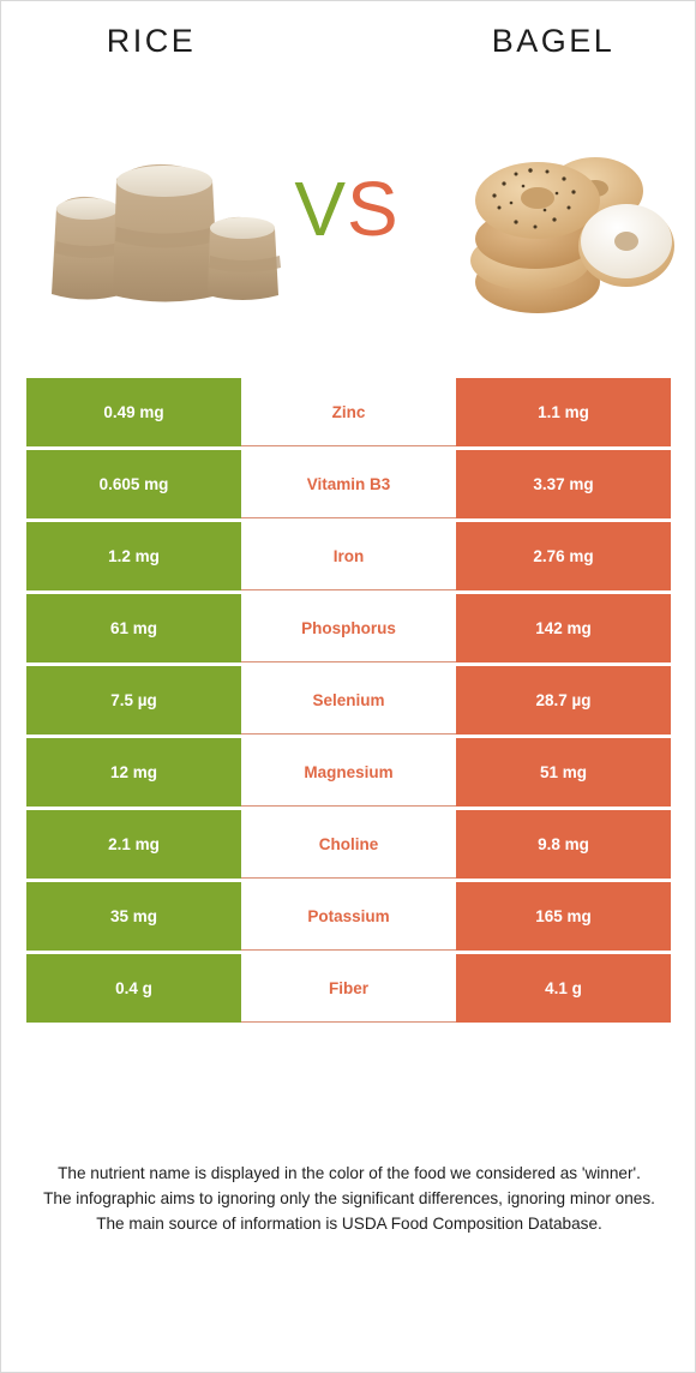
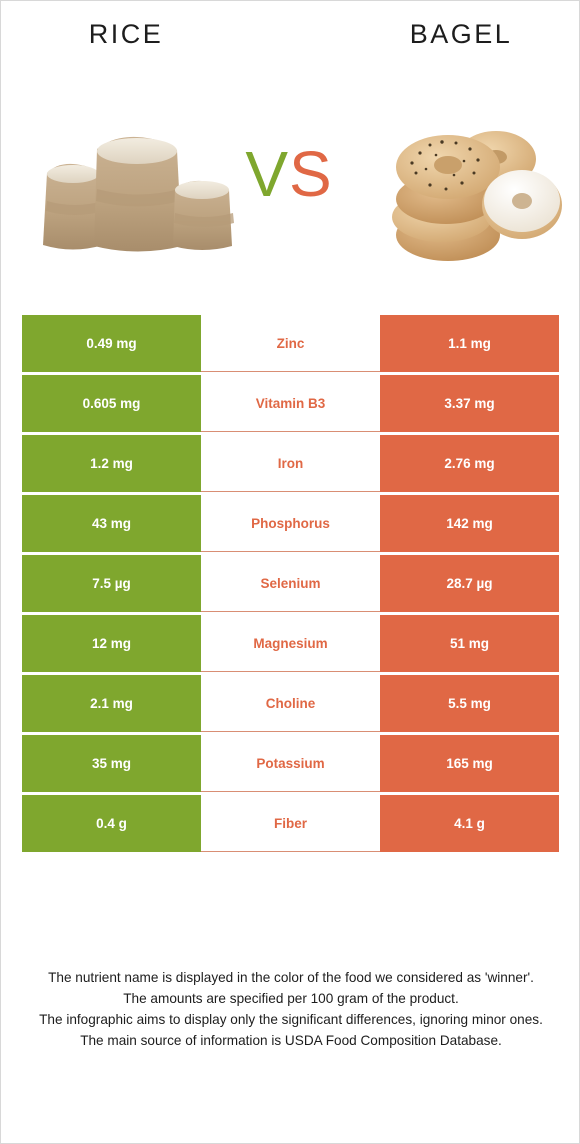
  RICE
  BAGEL
  VS
  0.49 mg
  Zinc
  1.1 mg
  0.605 mg
  Vitamin B3
  3.37 mg
  1.2 mg
  Iron
  2.76 mg
- 61 mg
+ 43 mg
  Phosphorus
  142 mg
  7.5 µg
  Selenium
  28.7 µg
  12 mg
  Magnesium
  51 mg
  2.1 mg
  Choline
- 9.8 mg
+ 5.5 mg
  35 mg
  Potassium
  165 mg
  0.4 g
  Fiber
  4.1 g
  The nutrient name is displayed in the color of the food we considered as 'winner'.
+ The amounts are specified per 100 gram of the product.
- The infographic aims to ignoring only the significant differences, ignoring minor ones.
+ The infographic aims to display only the significant differences, ignoring minor ones.
  The main source of information is USDA Food Composition Database.
